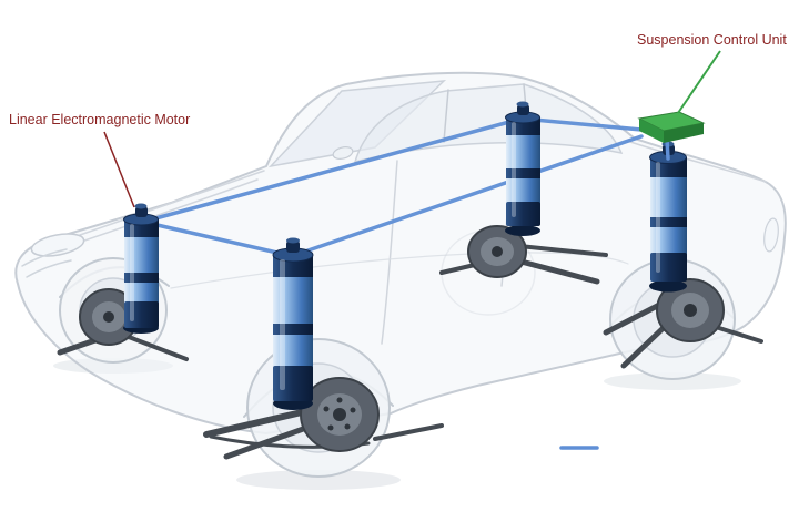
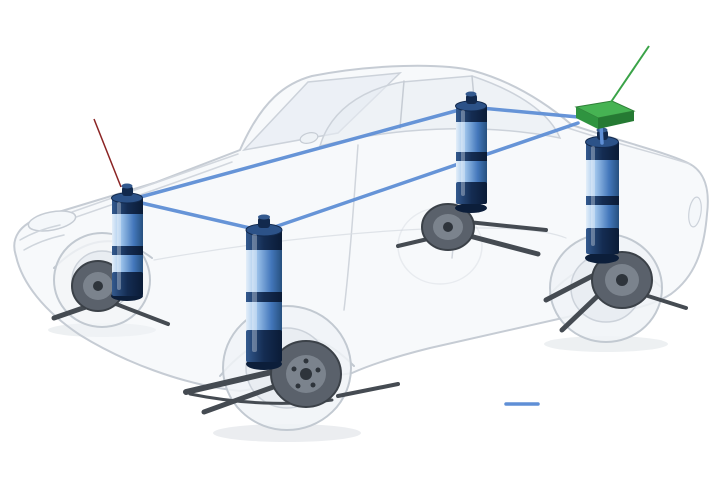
- Linear Electromagnetic Motor
- Suspension Control Unit
